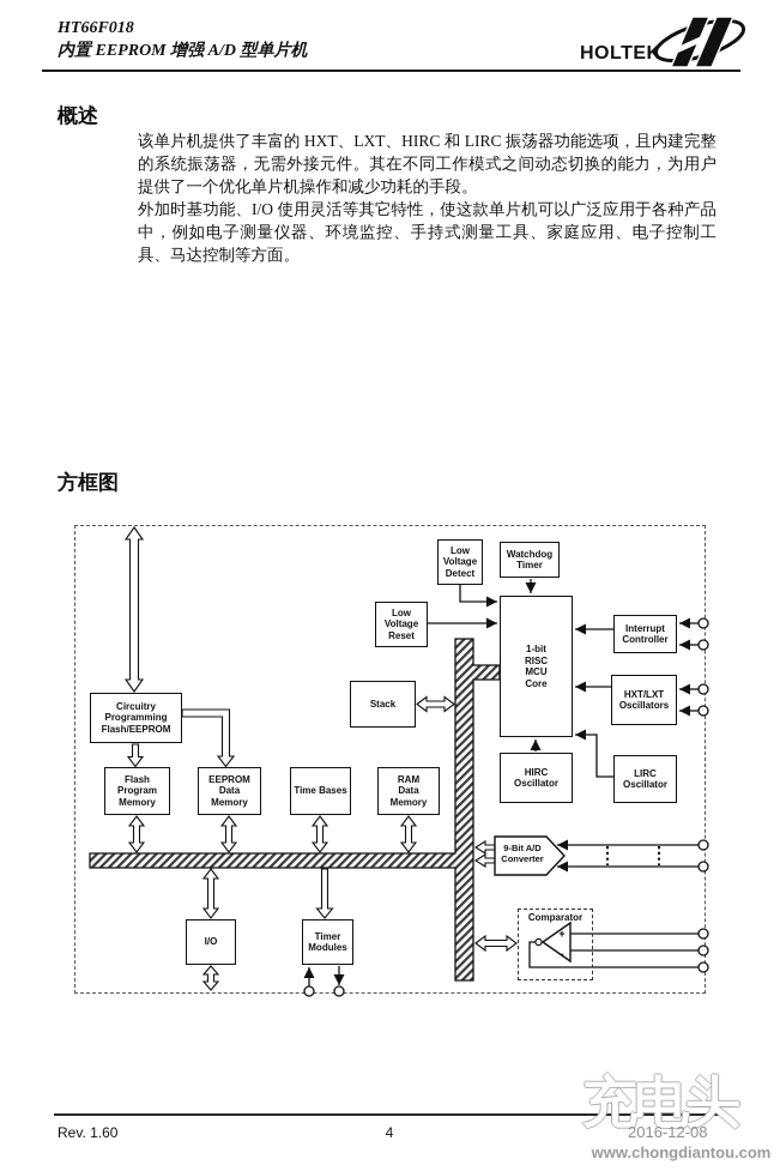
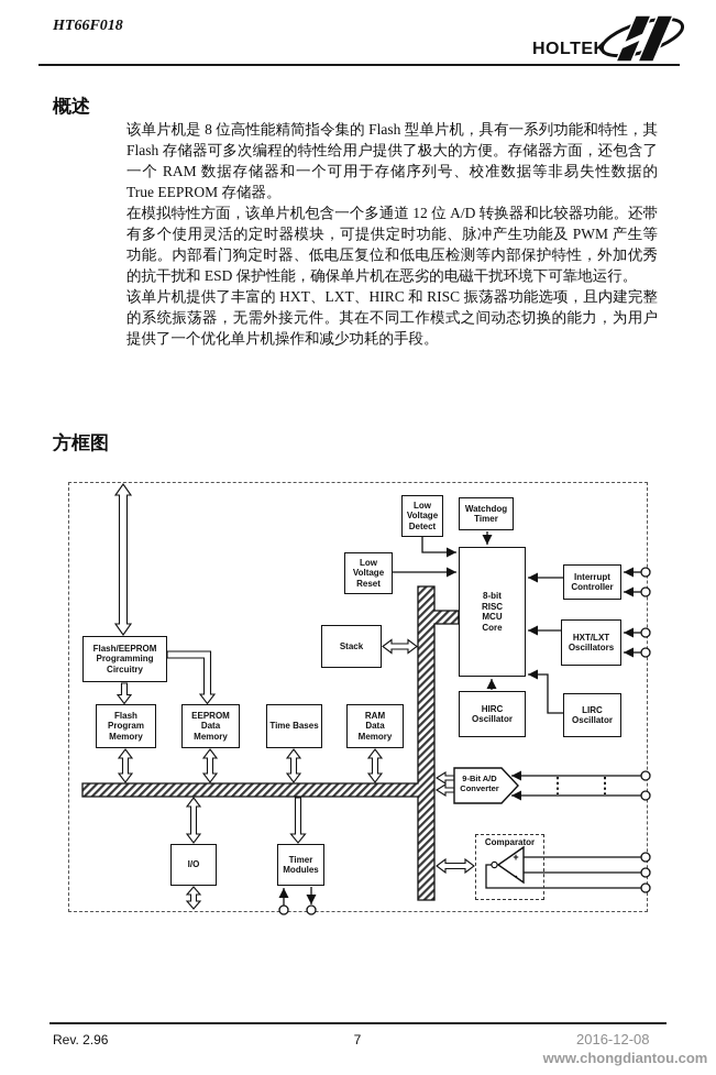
  HT66F018
- 内置 EEPROM 增强 A/D 型单片机
  HOLTEK
  概述
+ 该单片机是 8 位高性能精简指令集的 Flash 型单片机，具有一系列功能和特性，其 Flash 存储器可多次编程的特性给用户提供了极大的方便。存储器方面，还包含了一个 RAM 数据存储器和一个可用于存储序列号、校准数据等非易失性数据的 True EEPROM 存储器。
+ 在模拟特性方面，该单片机包含一个多通道 12 位 A/D 转换器和比较器功能。还带有多个使用灵活的定时器模块，可提供定时功能、脉冲产生功能及 PWM 产生等功能。内部看门狗定时器、低电压复位和低电压检测等内部保护特性，外加优秀的抗干扰和 ESD 保护性能，确保单片机在恶劣的电磁干扰环境下可靠地运行。
- 该单片机提供了丰富的 HXT、LXT、HIRC 和 LIRC 振荡器功能选项，且内建完整的系统振荡器，无需外接元件。其在不同工作模式之间动态切换的能力，为用户提供了一个优化单片机操作和减少功耗的手段。
+ 该单片机提供了丰富的 HXT、LXT、HIRC 和 RISC 振荡器功能选项，且内建完整的系统振荡器，无需外接元件。其在不同工作模式之间动态切换的能力，为用户提供了一个优化单片机操作和减少功耗的手段。
- 外加时基功能、I/O 使用灵活等其它特性，使这款单片机可以广泛应用于各种产品中，例如电子测量仪器、环境监控、手持式测量工具、家庭应用、电子控制工具、马达控制等方面。
  方框图
  +
  -
- Circuitry
+ Flash/EEPROM
  Programming
- Flash/EEPROM
+ Circuitry
  Flash
  Program
  Memory
  EEPROM
  Data
  Memory
  Time Bases
  RAM
  Data
  Memory
  I/O
  Timer
  Modules
  Stack
  Low
  Voltage
  Reset
  Low
  Voltage
  Detect
  Watchdog
  Timer
- 1-bit
+ 8-bit
  RISC
  MCU
  Core
  Interrupt
  Controller
  HXT/LXT
  Oscillators
  HIRC
  Oscillator
  LIRC
  Oscillator
  9-Bit A/D
  Converter
  Comparator
- Rev. 1.60
+ Rev. 2.96
- 4
+ 7
- 充电头
  2016-12-08
  www.chongdiantou.com
